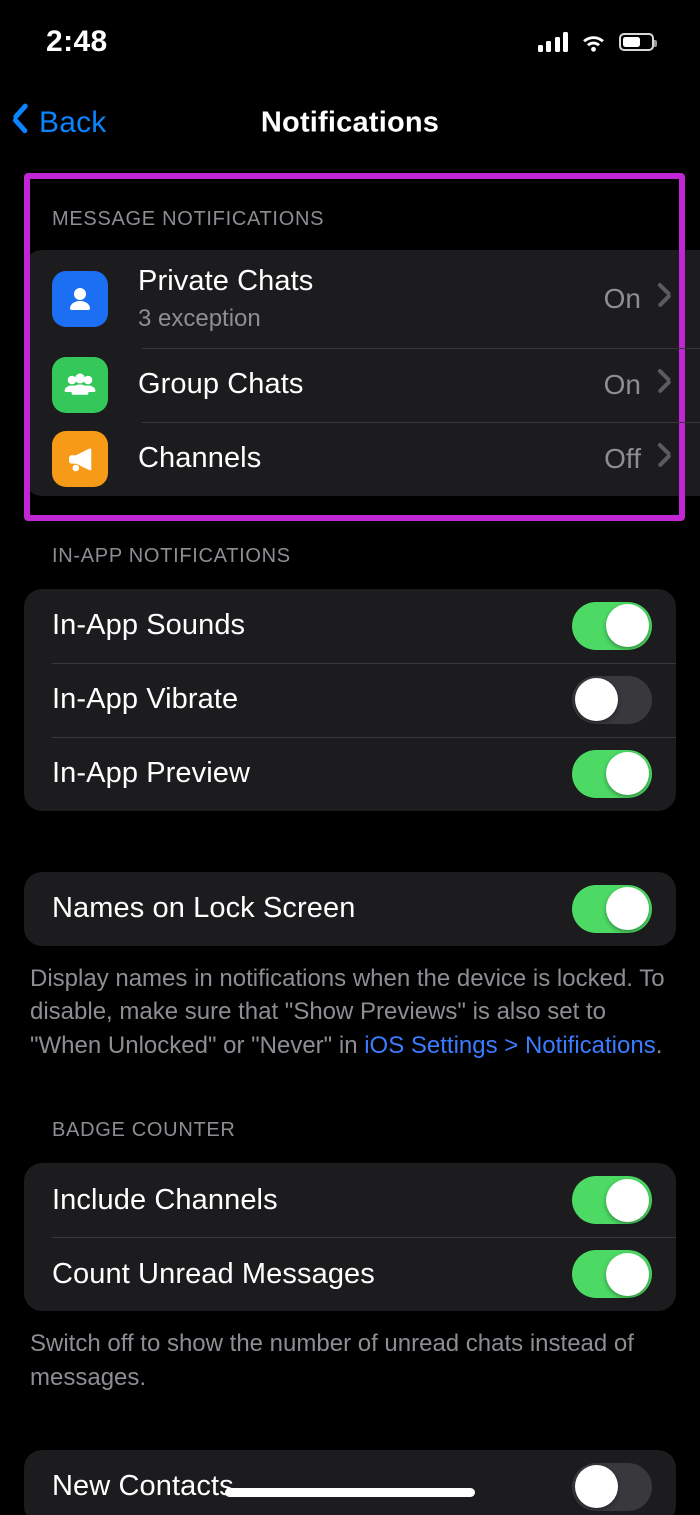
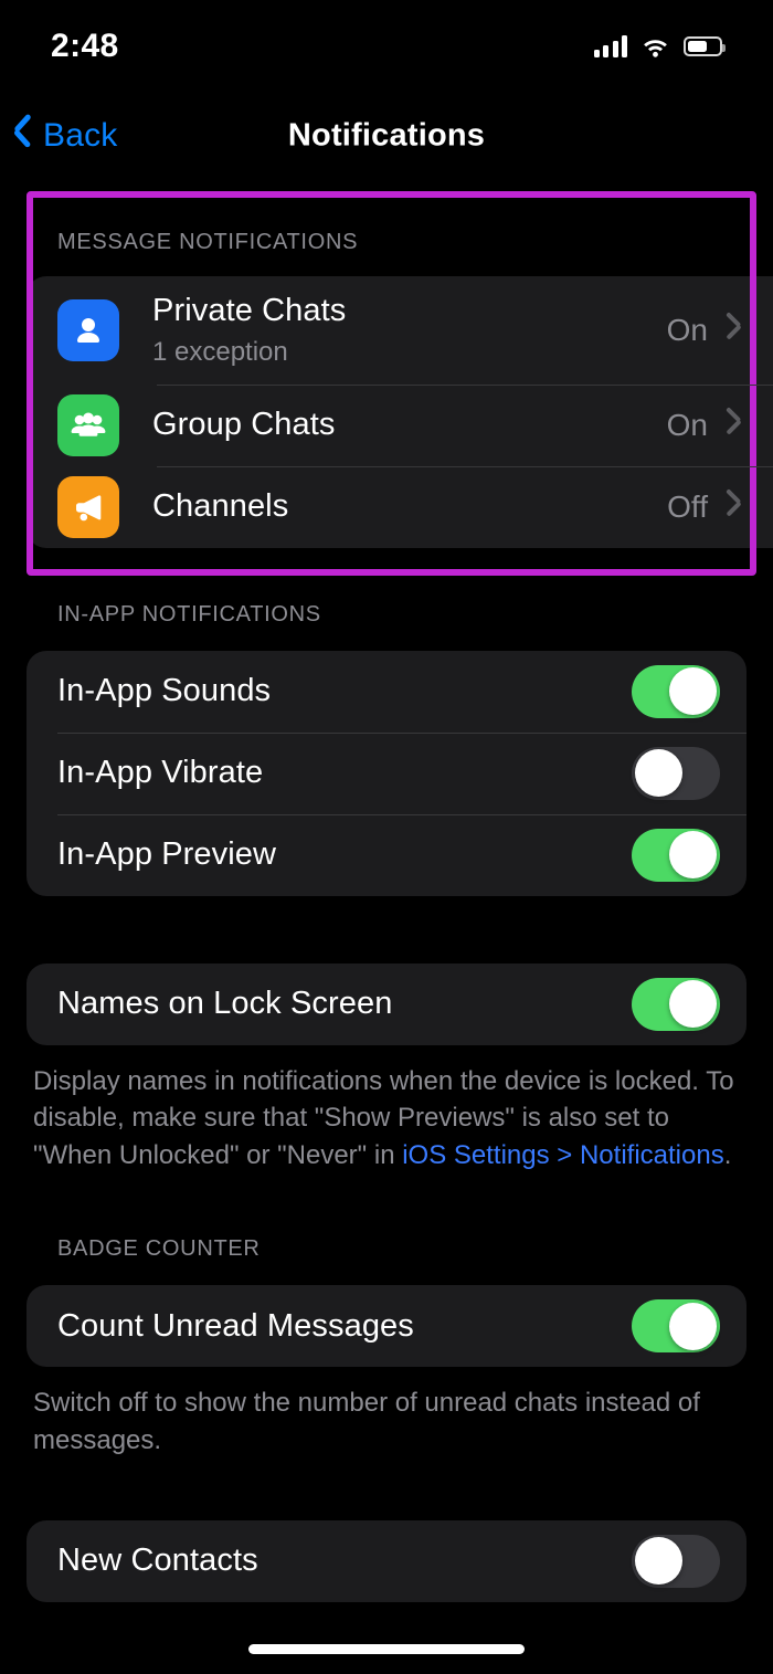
  2:48
  Back
  Notifications
  MESSAGE NOTIFICATIONS
  Private Chats
- 3 exception
+ 1 exception
  On
  Group Chats
  On
  Channels
  Off
  IN-APP NOTIFICATIONS
  In-App Sounds
  In-App Vibrate
  In-App Preview
  Names on Lock Screen
  Display names in notifications when the device is locked. To disable, make sure that "Show Previews" is also set to "When Unlocked" or "Never" in iOS Settings > Notifications.
  BADGE COUNTER
- Include Channels
  Count Unread Messages
  Switch off to show the number of unread chats instead of messages.
  New Contacts
